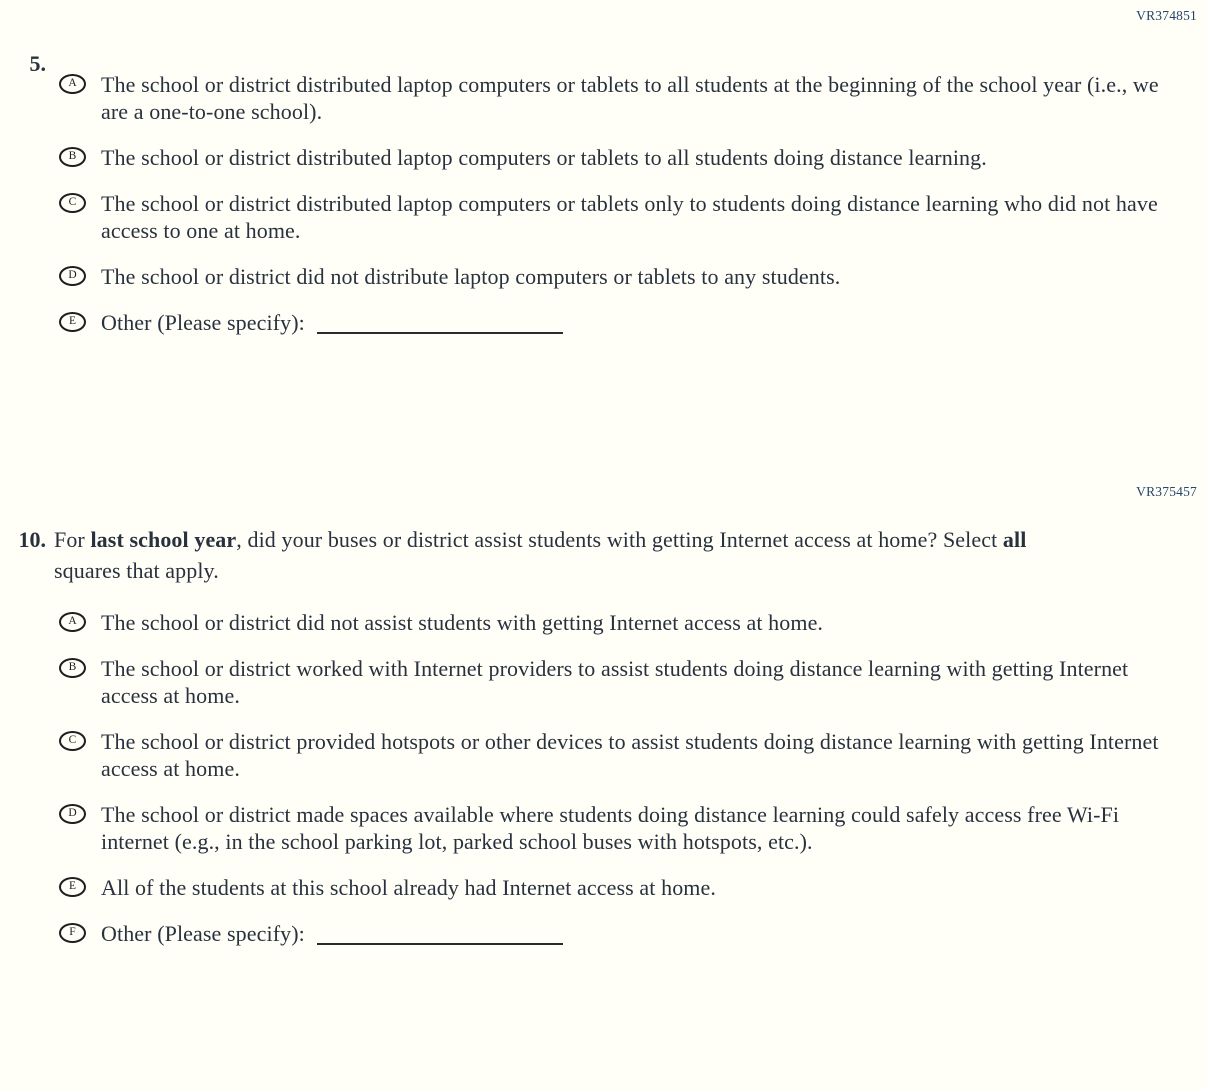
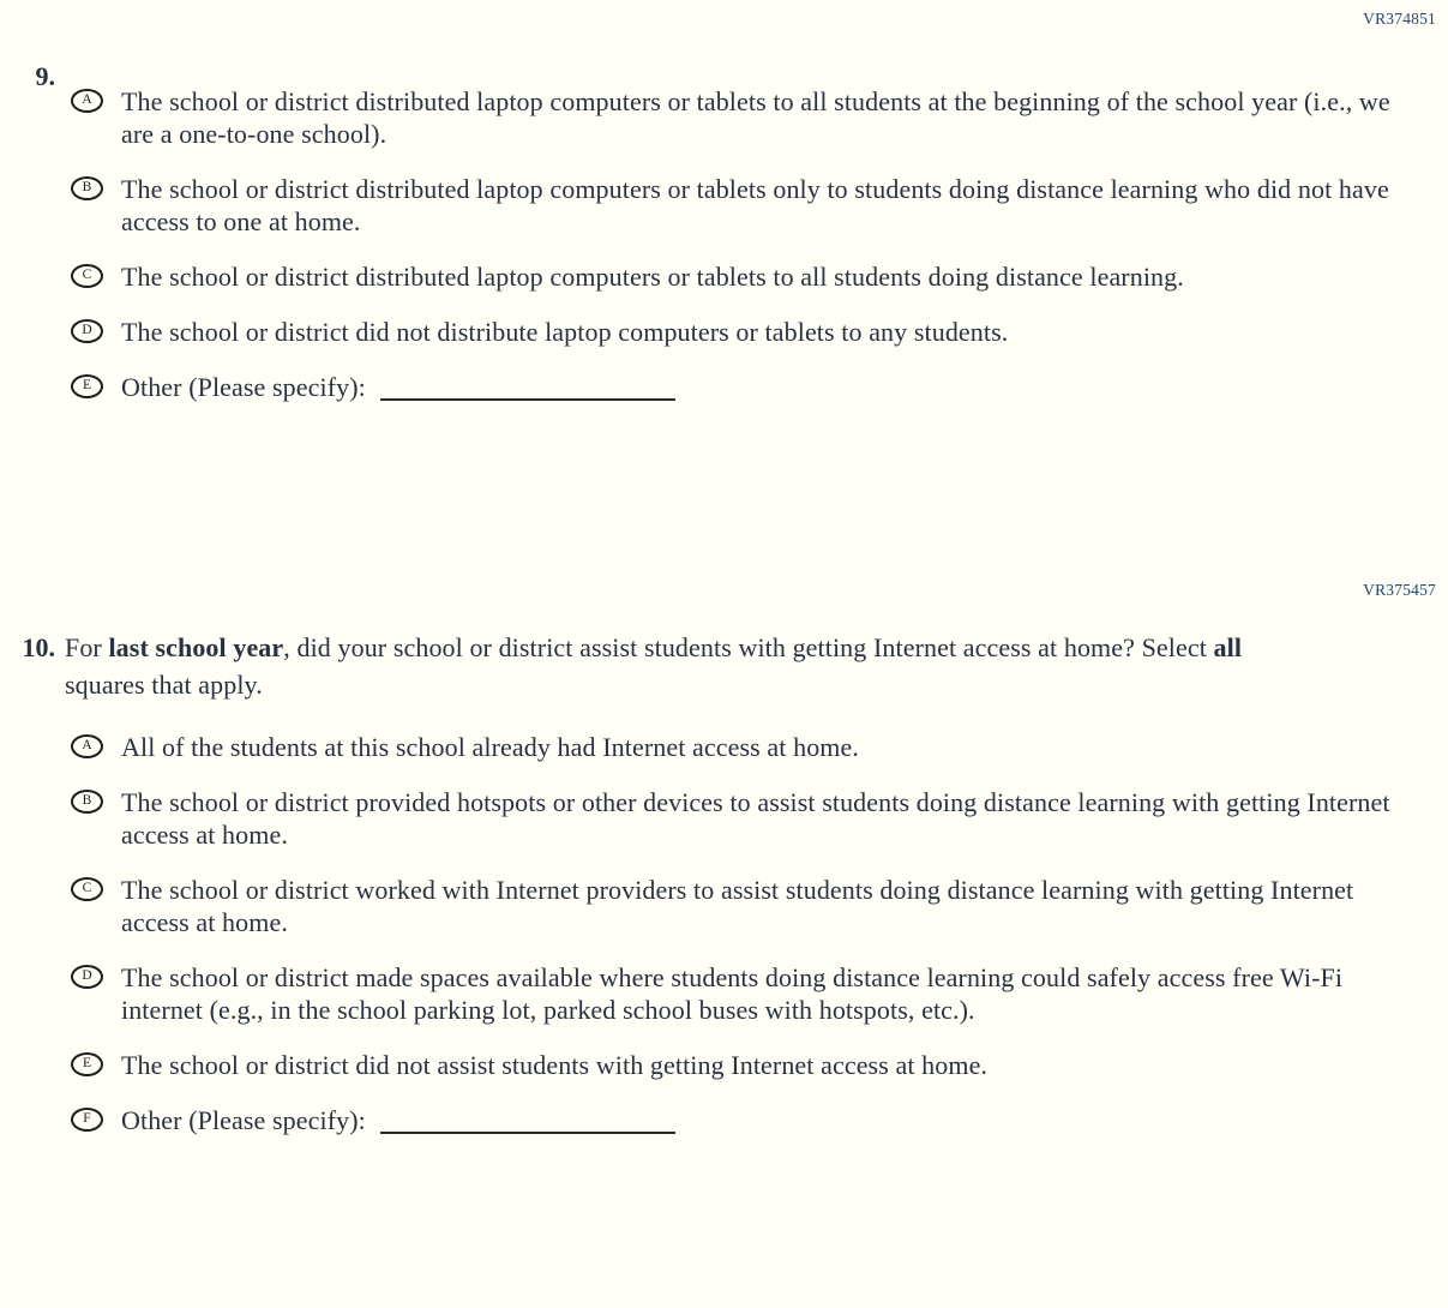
  VR374851
- 5.
+ 9.
  A
  The school or district distributed laptop computers or tablets to all students at the beginning of the school year (i.e., we are a one-to-one school).
  B
- The school or district distributed laptop computers or tablets to all students doing distance learning.
+ The school or district distributed laptop computers or tablets only to students doing distance learning who did not have access to one at home.
  C
- The school or district distributed laptop computers or tablets only to students doing distance learning who did not have access to one at home.
+ The school or district distributed laptop computers or tablets to all students doing distance learning.
  D
  The school or district did not distribute laptop computers or tablets to any students.
  E
  Other (Please specify):
  VR375457
  10.
- For last school year, did your buses or district assist students with getting Internet access at home? Select all squares that apply.
+ For last school year, did your school or district assist students with getting Internet access at home? Select all squares that apply.
  A
- The school or district did not assist students with getting Internet access at home.
+ All of the students at this school already had Internet access at home.
  B
- The school or district worked with Internet providers to assist students doing distance learning with getting Internet access at home.
+ The school or district provided hotspots or other devices to assist students doing distance learning with getting Internet access at home.
  C
- The school or district provided hotspots or other devices to assist students doing distance learning with getting Internet access at home.
+ The school or district worked with Internet providers to assist students doing distance learning with getting Internet access at home.
  D
  The school or district made spaces available where students doing distance learning could safely access free Wi-Fi internet (e.g., in the school parking lot, parked school buses with hotspots, etc.).
  E
- All of the students at this school already had Internet access at home.
+ The school or district did not assist students with getting Internet access at home.
  F
  Other (Please specify):
